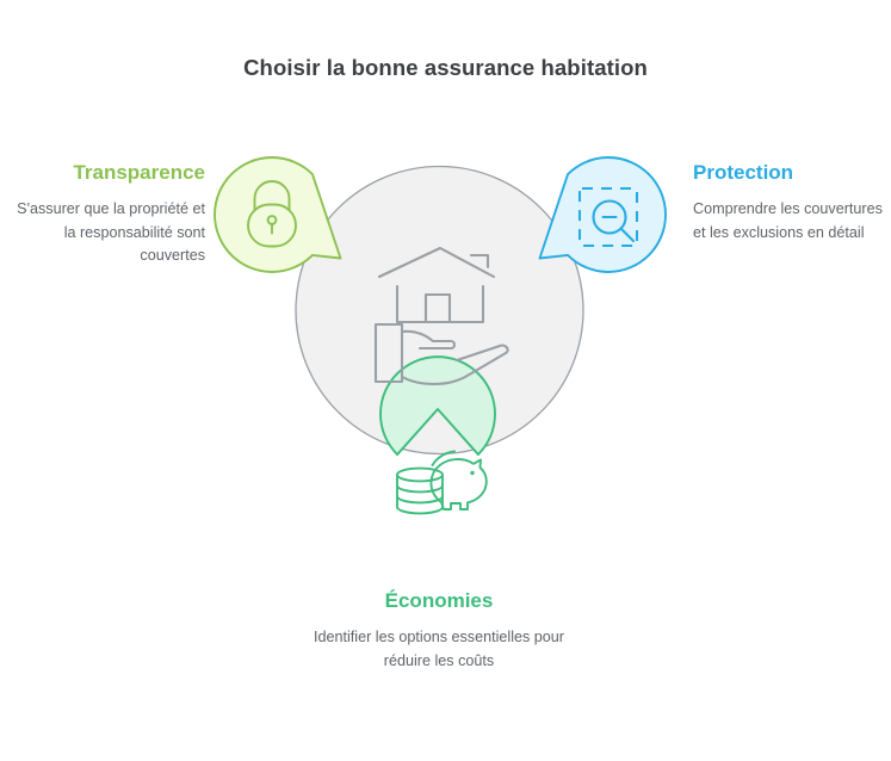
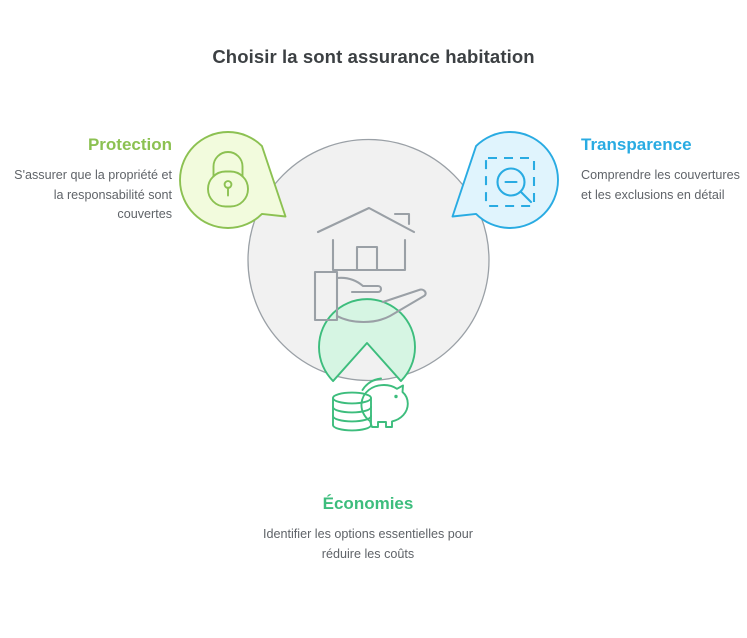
- Choisir la bonne assurance habitation
+ Choisir la sont assurance habitation
- Transparence
+ Protection
  S'assurer que la propriété et la responsabilité sont couvertes
- Protection
+ Transparence
  Comprendre les couvertures et les exclusions en détail
  Économies
  Identifier les options essentielles pour réduire les coûts
